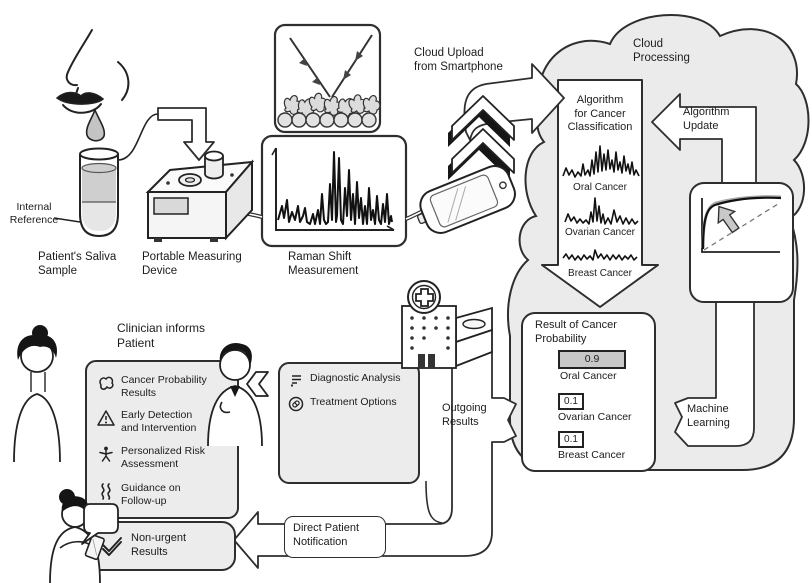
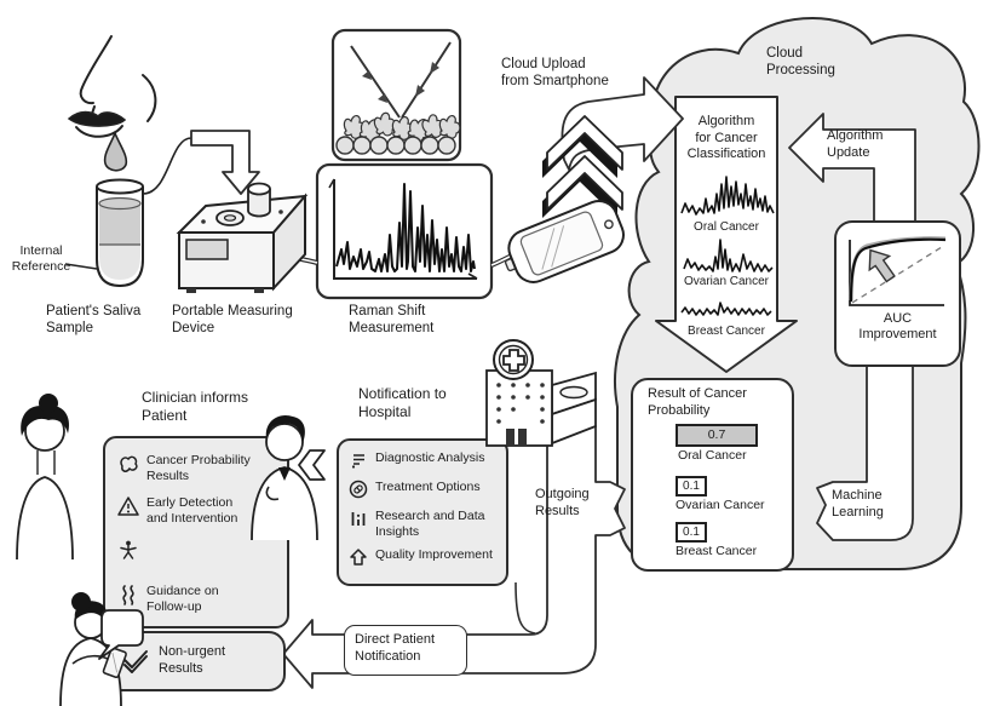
  Internal
  Reference
  Patient's Saliva
  Sample
  Portable Measuring
  Device
  Raman Shift
  Measurement
  Cloud Upload
  from Smartphone
  Cloud
  Processing
  Algorithm
  for Cancer
  Classification
  Oral Cancer
  Ovarian Cancer
  Breast Cancer
  Algorithm
  Update
+ AUC
+ Improvement
  Machine
  Learning
  Outgoing
  Results
+ Notification to
+ Hospital
  Clinician informs
  Patient
  Result of Cancer
  Probability
- 0.9
+ 0.7
  Oral Cancer
  0.1
  Ovarian Cancer
  0.1
  Breast Cancer
  Diagnostic Analysis
  Treatment Options
+ Research and Data
+ Insights
+ Quality Improvement
  Cancer Probability
  Results
  Early Detection
  and Intervention
- Personalized Risk
- Assessment
  Guidance on
  Follow-up
  Non-urgent
  Results
  Direct Patient
  Notification
